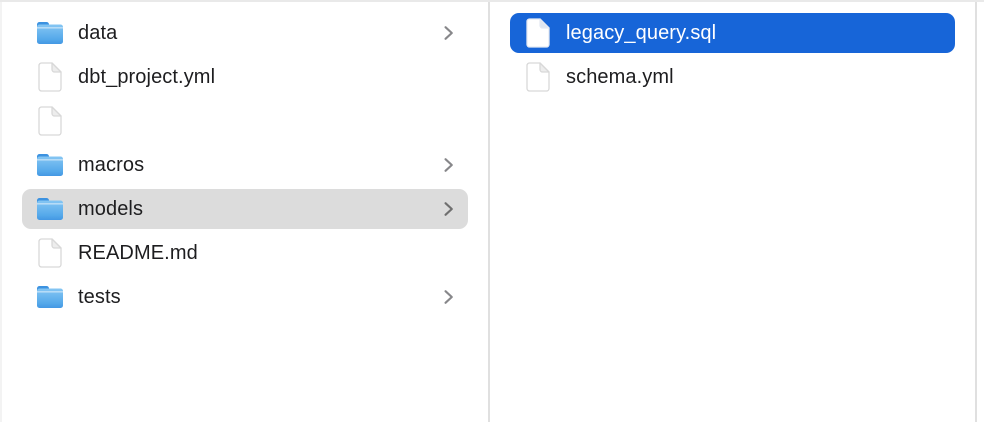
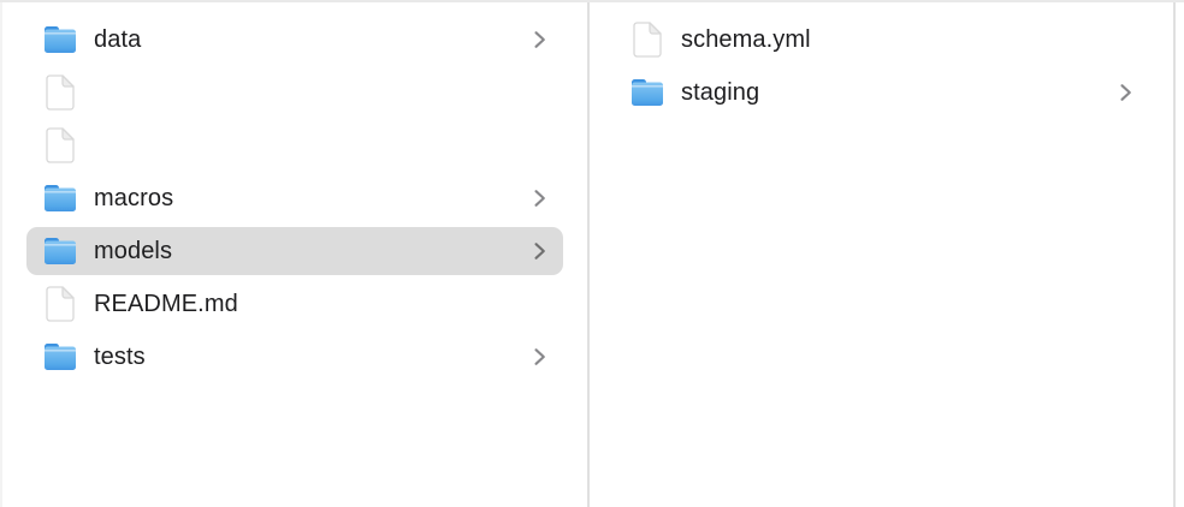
  data
- dbt_project.yml
  macros
  models
  README.md
  tests
- legacy_query.sql
  schema.yml
+ staging
